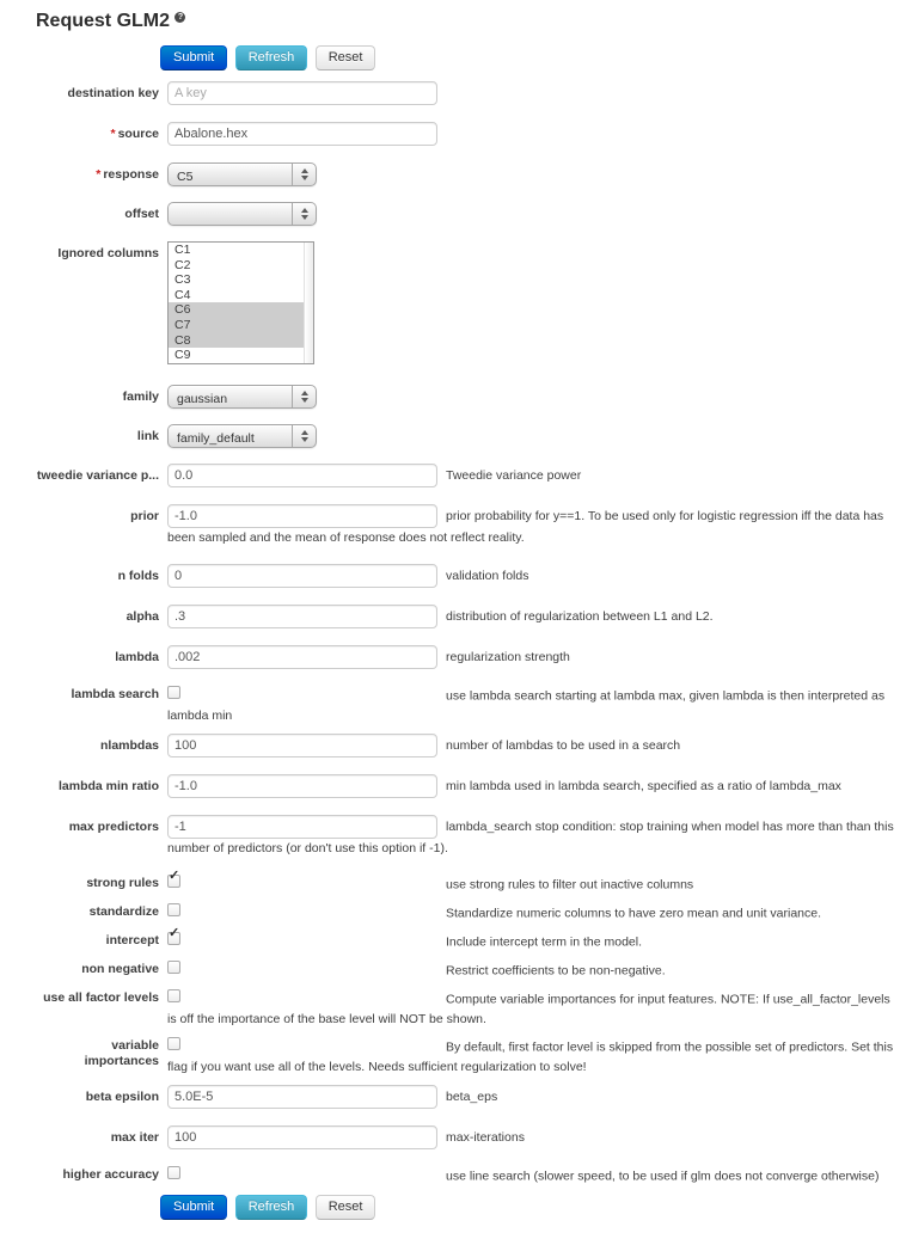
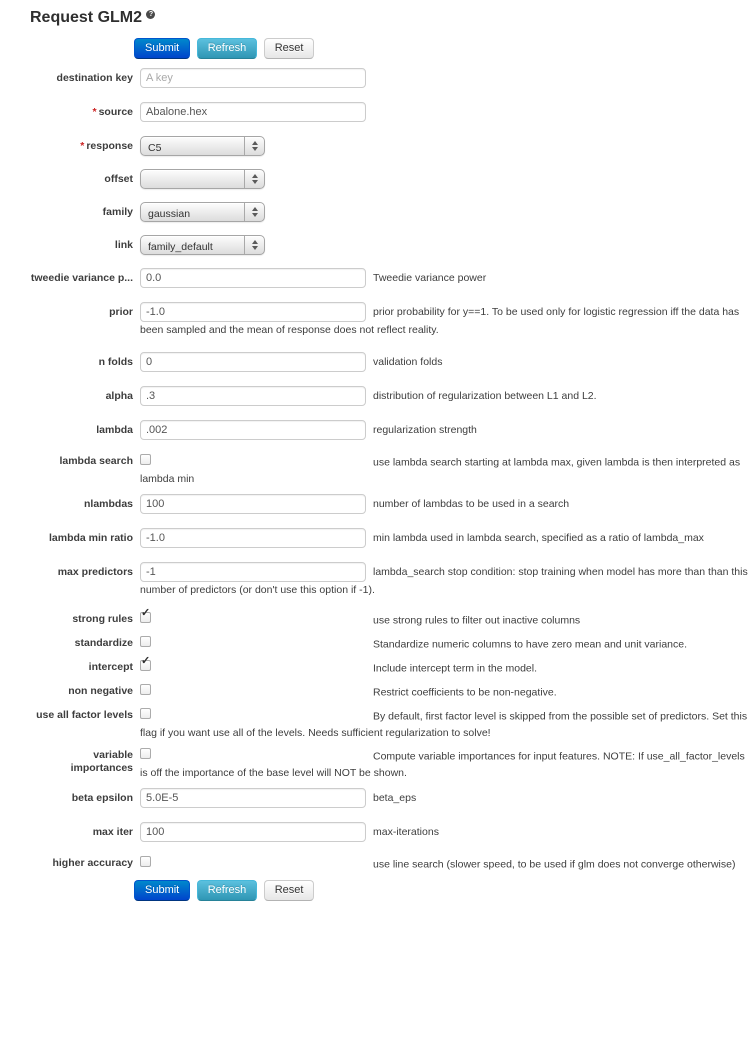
  Request GLM2
  Submit Refresh Reset
  destination key
  A key
  * source
  Abalone.hex
  * response
  C5
  offset
- Ignored columns
- C1
- C2
- C3
- C4
- C6
- C7
- C8
- C9
  family
  gaussian
  link
  family_default
  tweedie variance p...
  0.0 Tweedie variance power
  prior
  -1.0 prior probability for y==1. To be used only for logistic regression iff the data has been sampled and the mean of response does not reflect reality.
  n folds
  0 validation folds
  alpha
  .3 distribution of regularization between L1 and L2.
  lambda
  .002 regularization strength
  lambda search
  use lambda search starting at lambda max, given lambda is then interpreted as lambda min
  nlambdas
  100 number of lambdas to be used in a search
  lambda min ratio
  -1.0 min lambda used in lambda search, specified as a ratio of lambda_max
  max predictors
  -1 lambda_search stop condition: stop training when model has more than than this number of predictors (or don't use this option if -1).
  strong rules
  ✓
  use strong rules to filter out inactive columns
  standardize
  Standardize numeric columns to have zero mean and unit variance.
  intercept
  ✓
  Include intercept term in the model.
  non negative
  Restrict coefficients to be non-negative.
  use all factor levels
- Compute variable importances for input features. NOTE: If use_all_factor_levels is off the importance of the base level will NOT be shown.
+ By default, first factor level is skipped from the possible set of predictors. Set this flag if you want use all of the levels. Needs sufficient regularization to solve!
  variable importances
- By default, first factor level is skipped from the possible set of predictors. Set this flag if you want use all of the levels. Needs sufficient regularization to solve!
+ Compute variable importances for input features. NOTE: If use_all_factor_levels is off the importance of the base level will NOT be shown.
  beta epsilon
  5.0E-5 beta_eps
  max iter
  100 max-iterations
  higher accuracy
  use line search (slower speed, to be used if glm does not converge otherwise)
  Submit Refresh Reset
